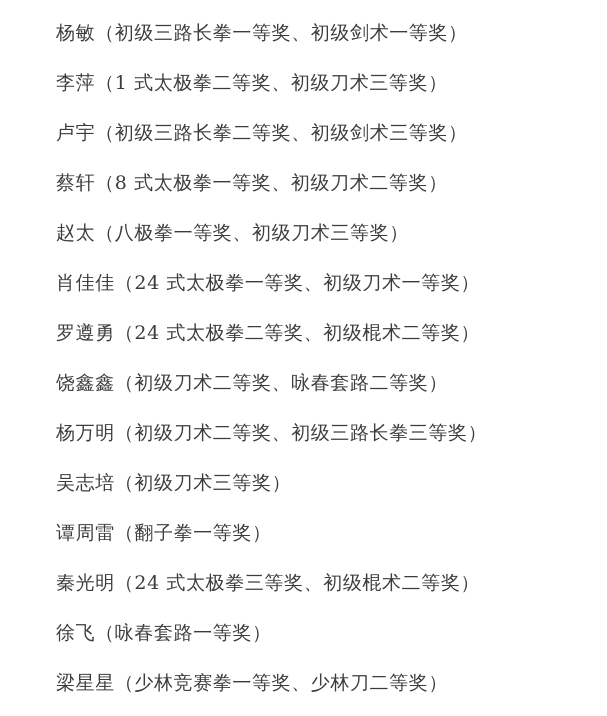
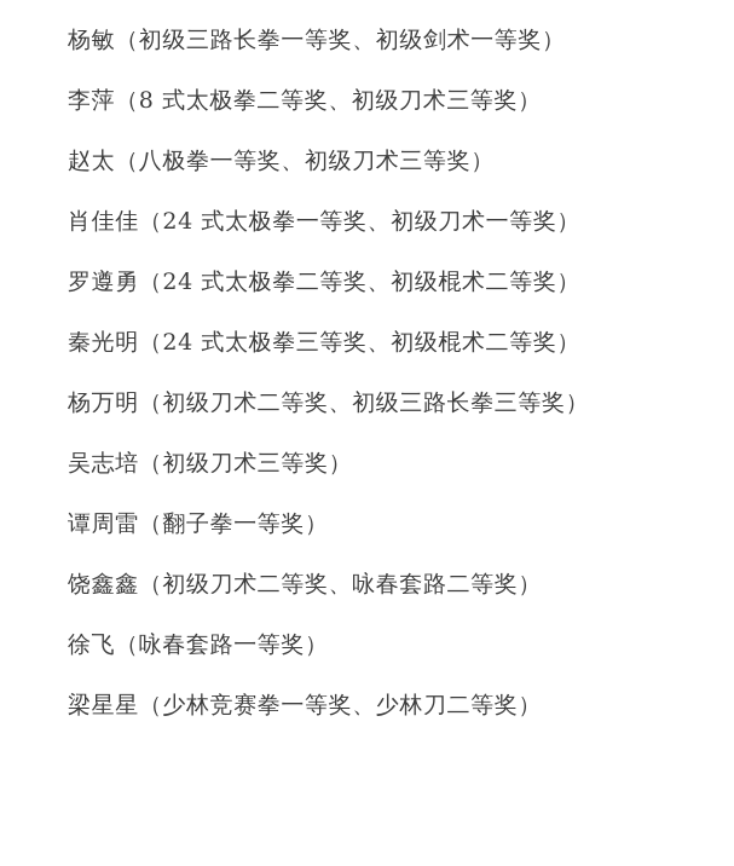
  杨敏（初级三路长拳一等奖、初级剑术一等奖）
- 李萍（1 式太极拳二等奖、初级刀术三等奖）
+ 李萍（8 式太极拳二等奖、初级刀术三等奖）
- 卢宇（初级三路长拳二等奖、初级剑术三等奖）
- 蔡轩（8 式太极拳一等奖、初级刀术二等奖）
  赵太（八极拳一等奖、初级刀术三等奖）
  肖佳佳（24 式太极拳一等奖、初级刀术一等奖）
  罗遵勇（24 式太极拳二等奖、初级棍术二等奖）
- 饶鑫鑫（初级刀术二等奖、咏春套路二等奖）
+ 秦光明（24 式太极拳三等奖、初级棍术二等奖）
  杨万明（初级刀术二等奖、初级三路长拳三等奖）
  吴志培（初级刀术三等奖）
  谭周雷（翻子拳一等奖）
- 秦光明（24 式太极拳三等奖、初级棍术二等奖）
+ 饶鑫鑫（初级刀术二等奖、咏春套路二等奖）
  徐飞（咏春套路一等奖）
  梁星星（少林竞赛拳一等奖、少林刀二等奖）
